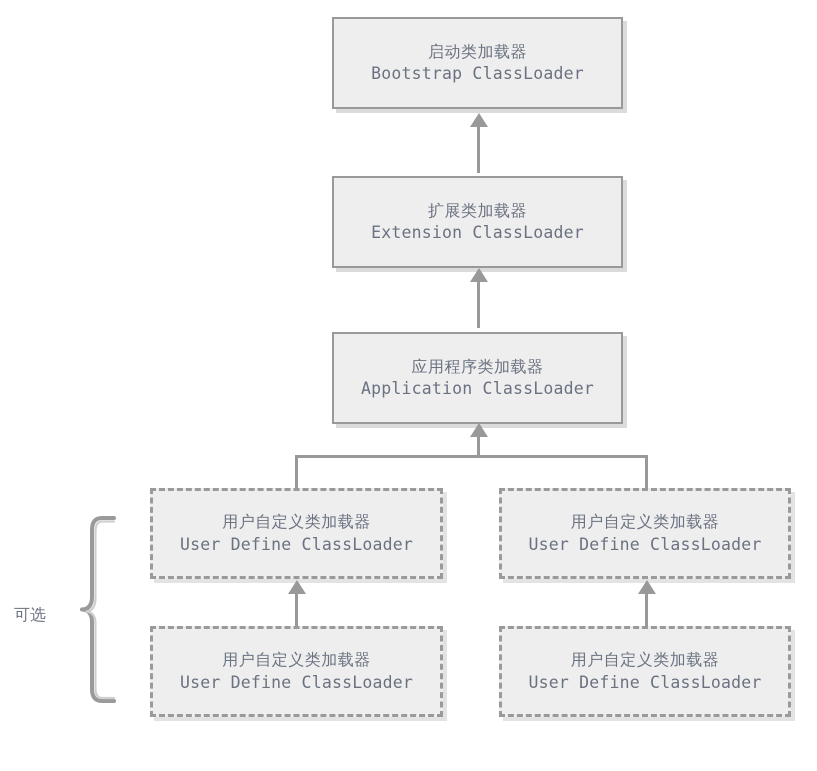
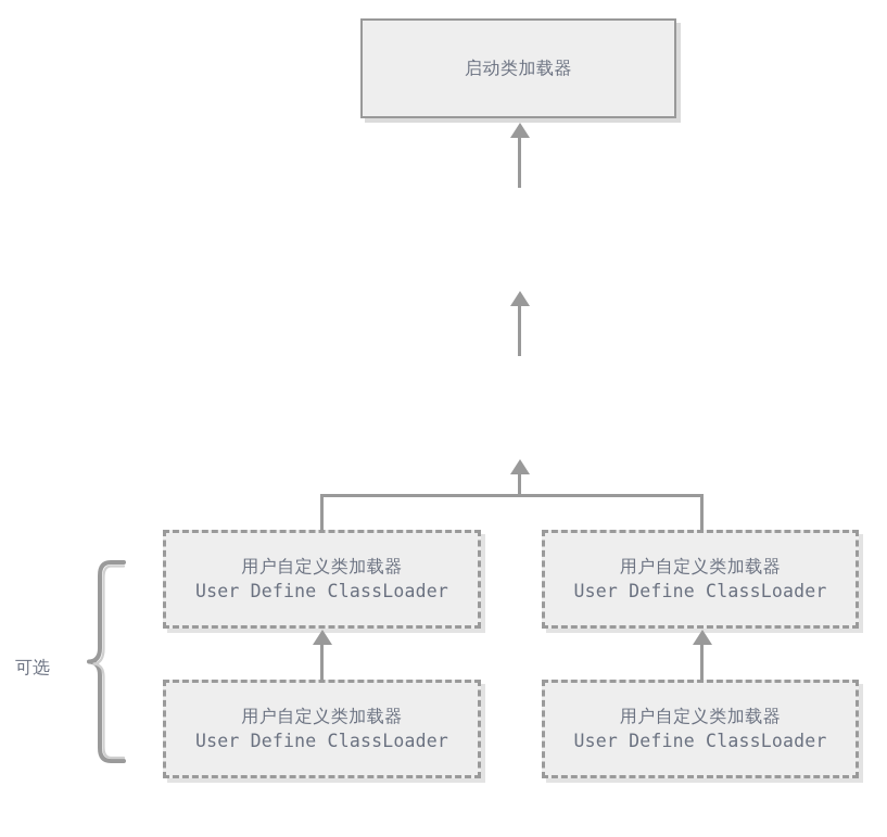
  启动类加载器
- Bootstrap ClassLoader
- 扩展类加载器
- Extension ClassLoader
- 应用程序类加载器
- Application ClassLoader
  用户自定义类加载器
  User Define ClassLoader
  用户自定义类加载器
  User Define ClassLoader
  用户自定义类加载器
  User Define ClassLoader
  用户自定义类加载器
  User Define ClassLoader
  可选
